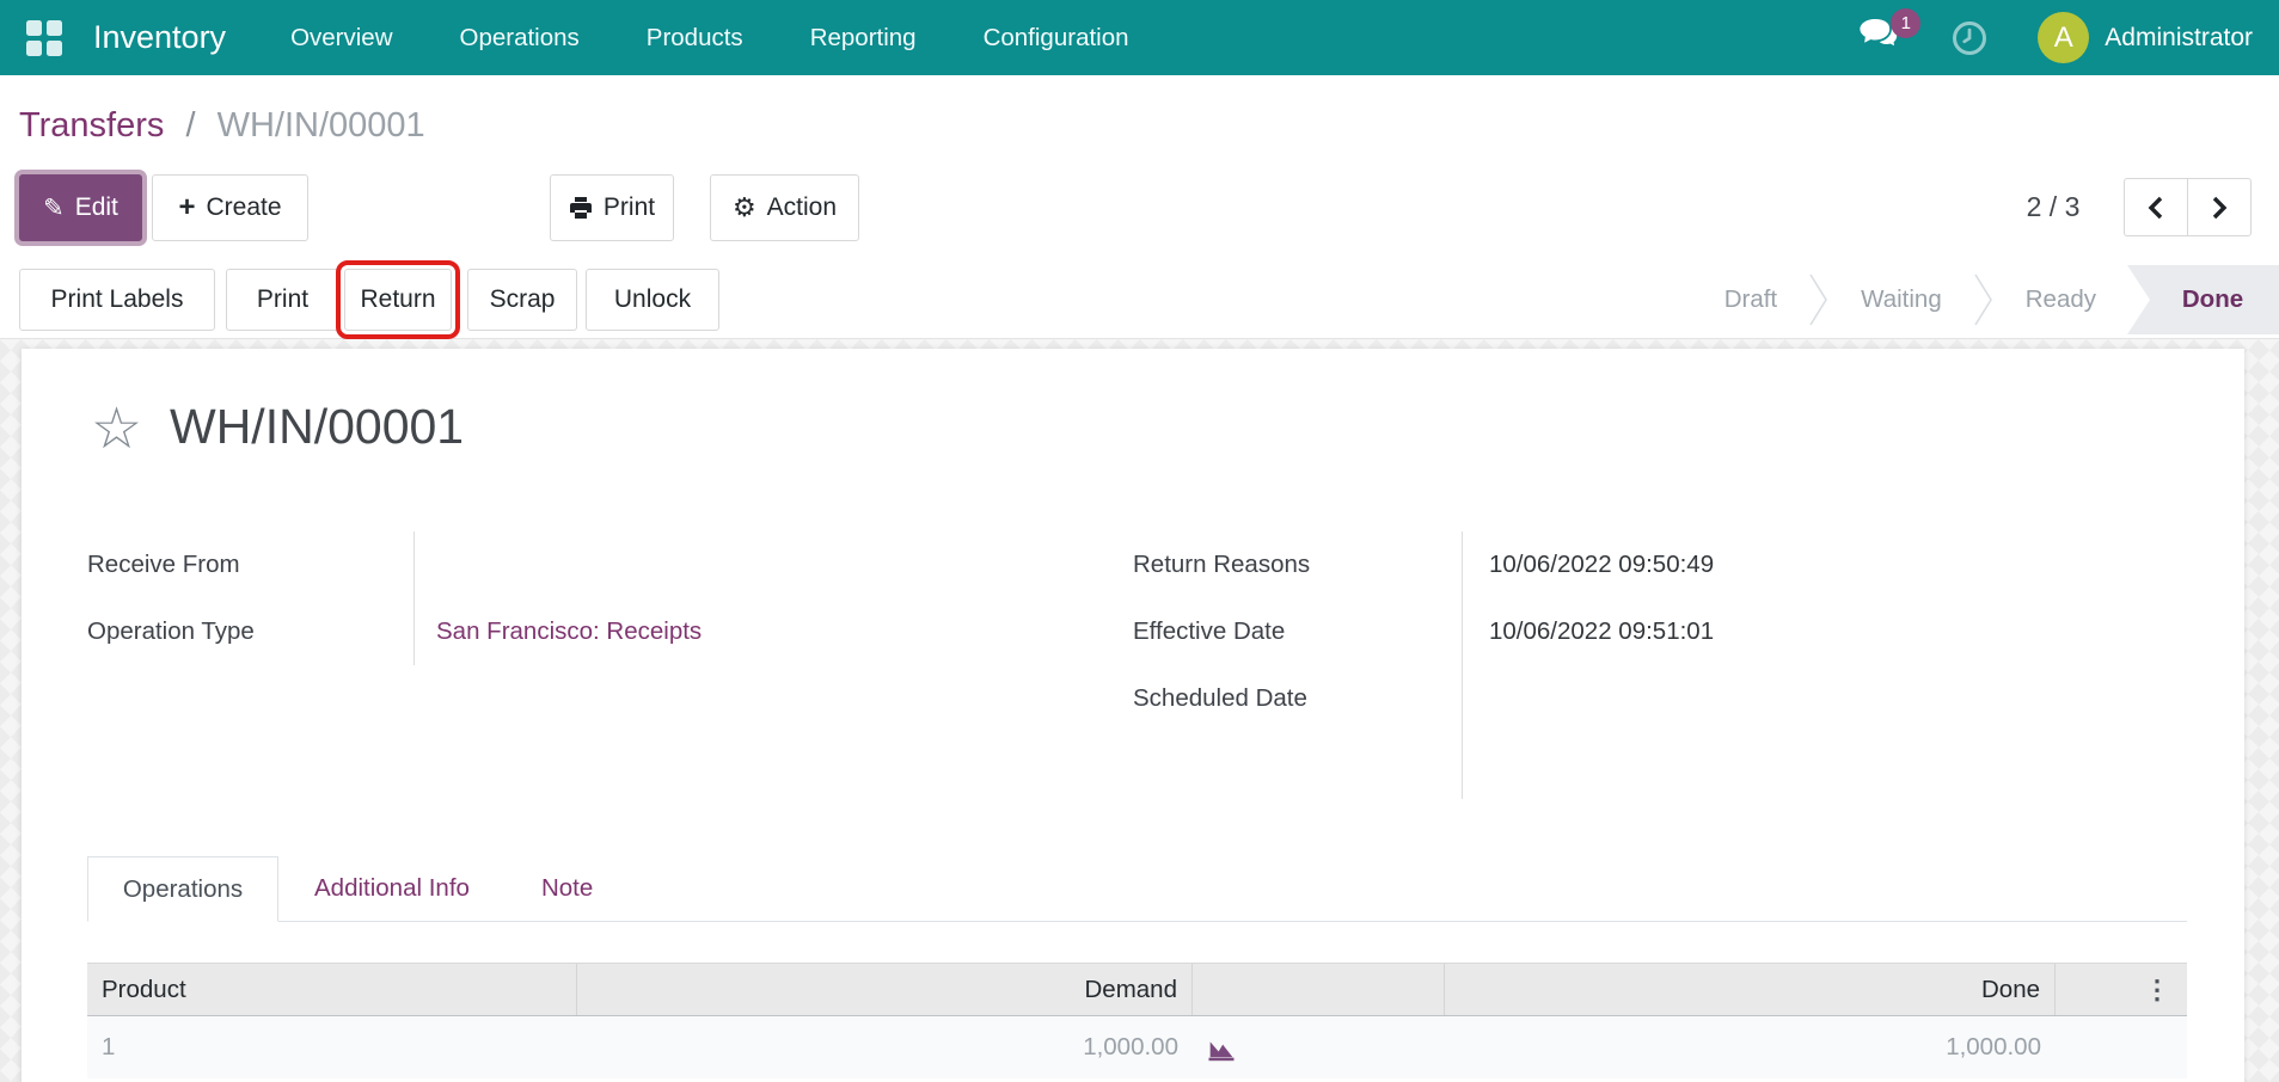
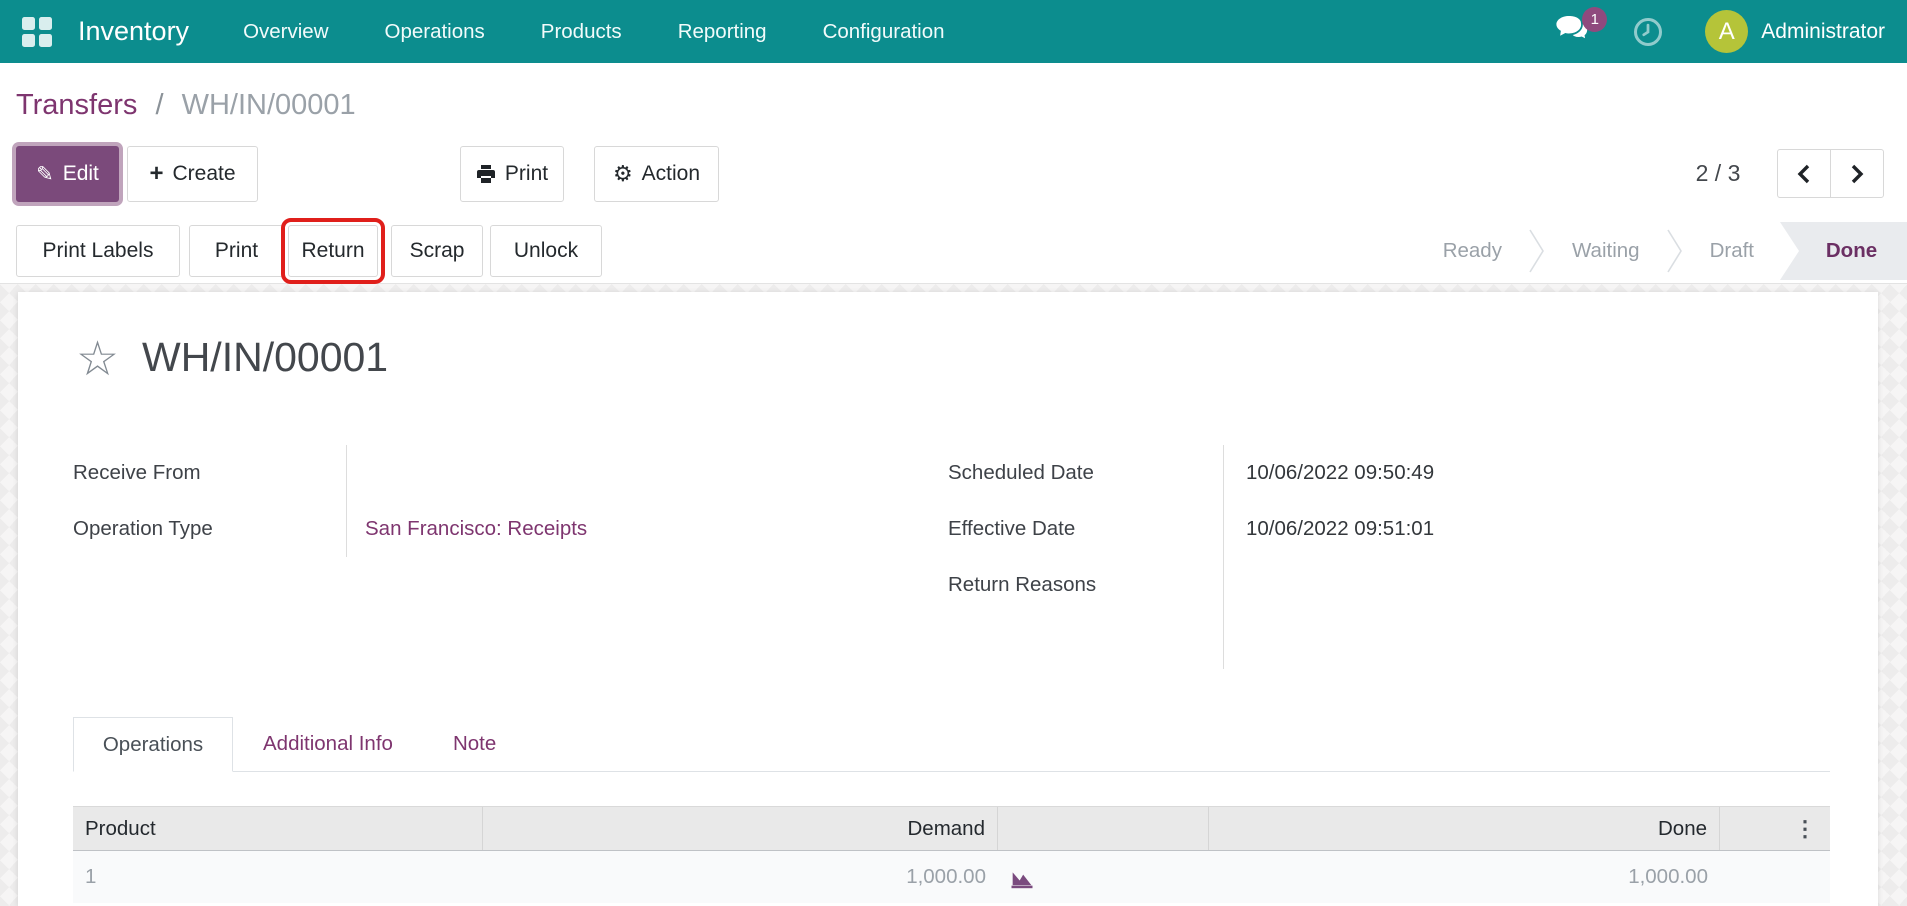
  Inventory
  Overview
  Operations
  Products
  Reporting
  Configuration
  1
  A
  Administrator
  Transfers / WH/IN/00001
  ✎
  Edit
  +
  Create
  Print
  ⚙
  Action
  2 / 3
  Print Labels
  Print
  Return
  Scrap
  Unlock
- Draft
+ Ready
  Waiting
- Ready
+ Draft
  Done
  ☆
  WH/IN/00001
  Receive From
  Operation Type
  San Francisco: Receipts
- Return Reasons
+ Scheduled Date
  Effective Date
- Scheduled Date
+ Return Reasons
  10/06/2022 09:50:49
  10/06/2022 09:51:01
  Operations
  Additional Info
  Note
  Product
  Demand
  Done
  ⋮
  1
  1,000.00
  1,000.00
